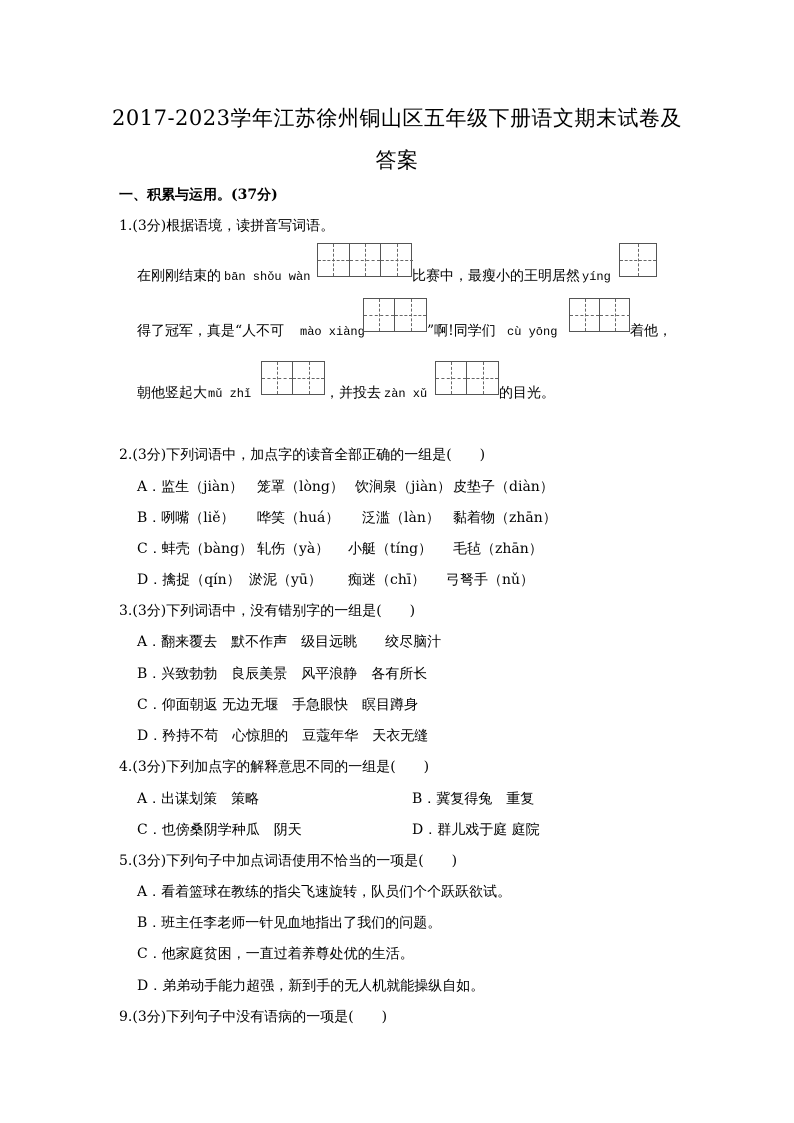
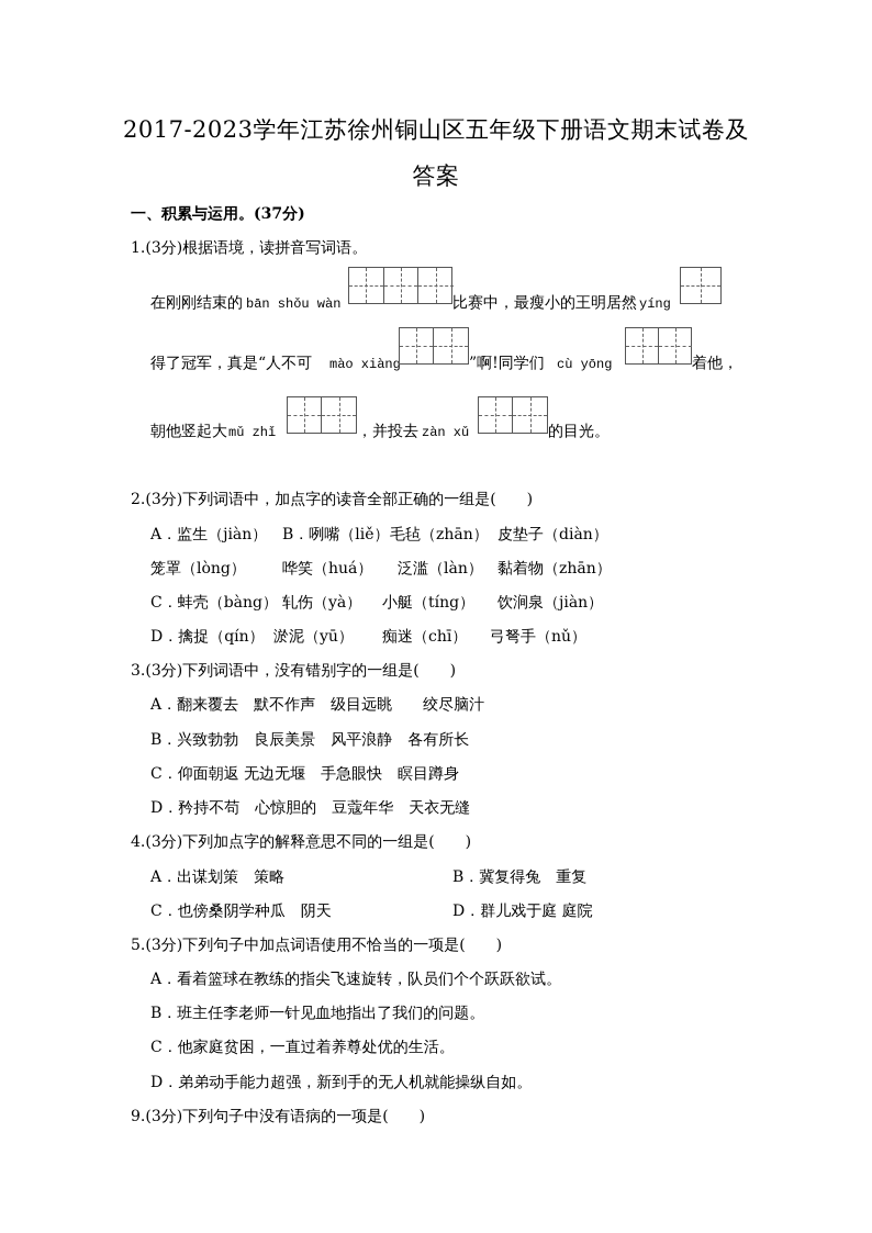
  2017-2023学年江苏徐州铜山区五年级下册语文期末试卷及
  答案
  一、积累与运用。(37分)
  1.(3分)根据语境，读拼音写词语。
  在刚刚结束的
  bān shǒu wàn
  比赛中，最瘦小的王明居然
  yíng
  得了冠军，真是“人不可
  mào xiàng
  ”啊!同学们
  cù yōng
  着他，
  朝他竖起大
  mǔ zhǐ
  ，并投去
  zàn xǔ
  的目光。
  2.(3分)下列词语中，加点字的读音全部正确的一组是( )
  A．监生（jiàn）
- 笼罩（lòng）
+ B．咧嘴（liě）
- 饮涧泉（jiàn）
+ 毛毡（zhān）
  皮垫子（diàn）
- B．咧嘴（liě）
+ 笼罩（lòng）
  哗笑（huá）
  泛滥（làn）
  黏着物（zhān）
  C．蚌壳（bàng）
  轧伤（yà）
  小艇（tíng）
- 毛毡（zhān）
+ 饮涧泉（jiàn）
  D．擒捉（qín）
  淤泥（yū）
  痴迷（chī）
  弓弩手（nǔ）
  3.(3分)下列词语中，没有错别字的一组是( )
  A．翻来覆去 默不作声 级目远眺 绞尽脑汁
  B．兴致勃勃 良辰美景 风平浪静 各有所长
  C．仰面朝返 无边无堰 手急眼快 瞑目蹲身
  D．矜持不苟 心惊胆的 豆蔻年华 天衣无缝
  4.(3分)下列加点字的解释意思不同的一组是( )
  A．出谋划策 策略
  B．冀复得兔 重复
  C．也傍桑阴学种瓜 阴天
  D．群儿戏于庭 庭院
  5.(3分)下列句子中加点词语使用不恰当的一项是( )
  A．看着篮球在教练的指尖飞速旋转，队员们个个跃跃欲试。
  B．班主任李老师一针见血地指出了我们的问题。
  C．他家庭贫困，一直过着养尊处优的生活。
  D．弟弟动手能力超强，新到手的无人机就能操纵自如。
  9.(3分)下列句子中没有语病的一项是( )
